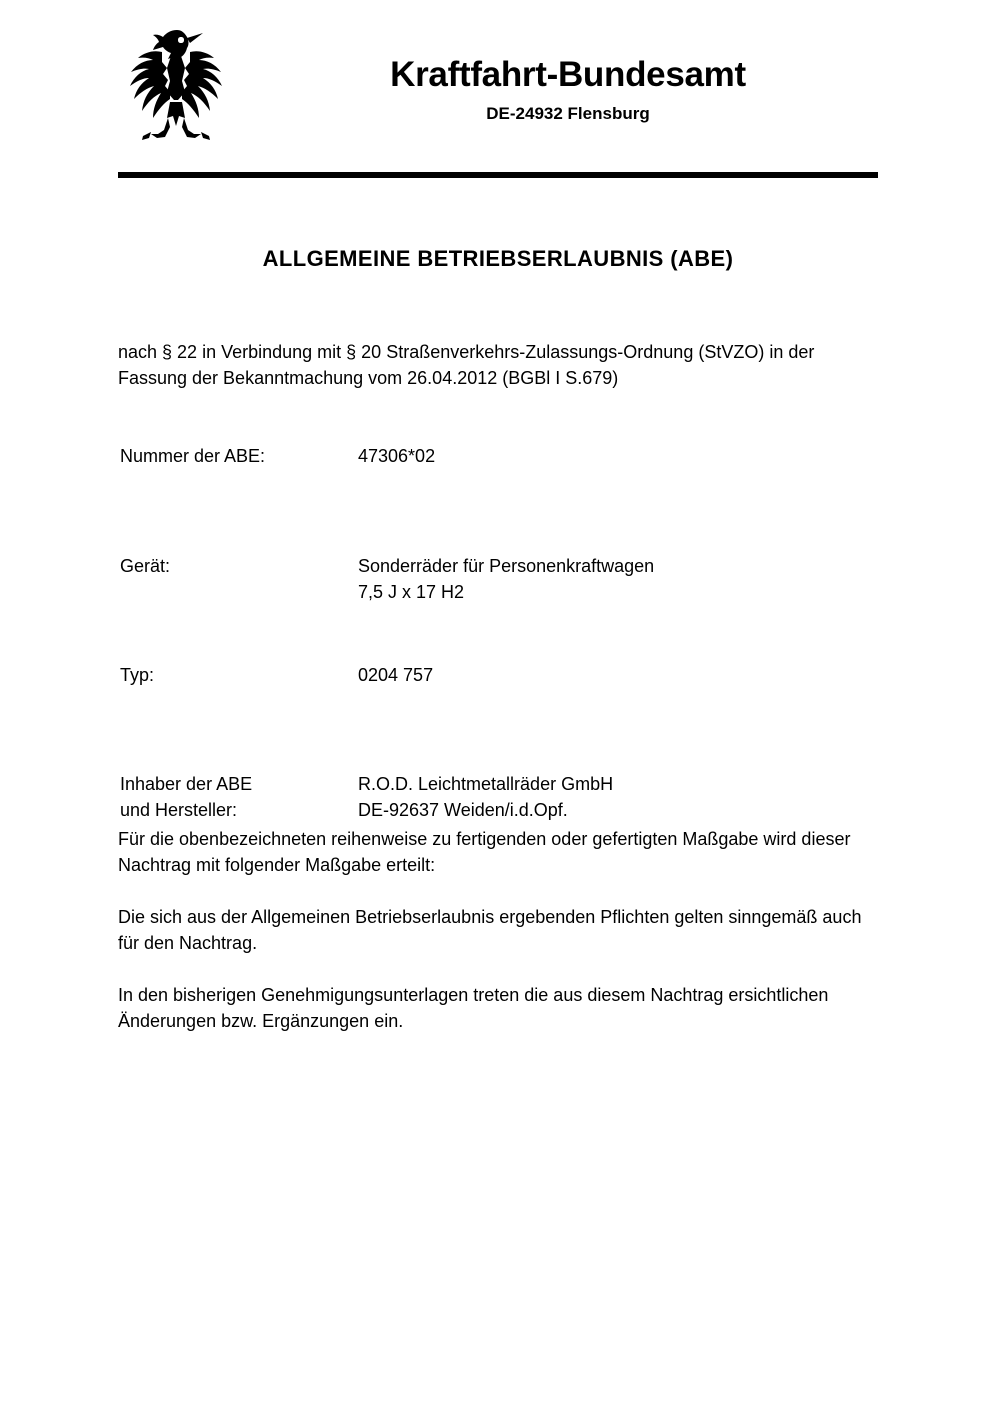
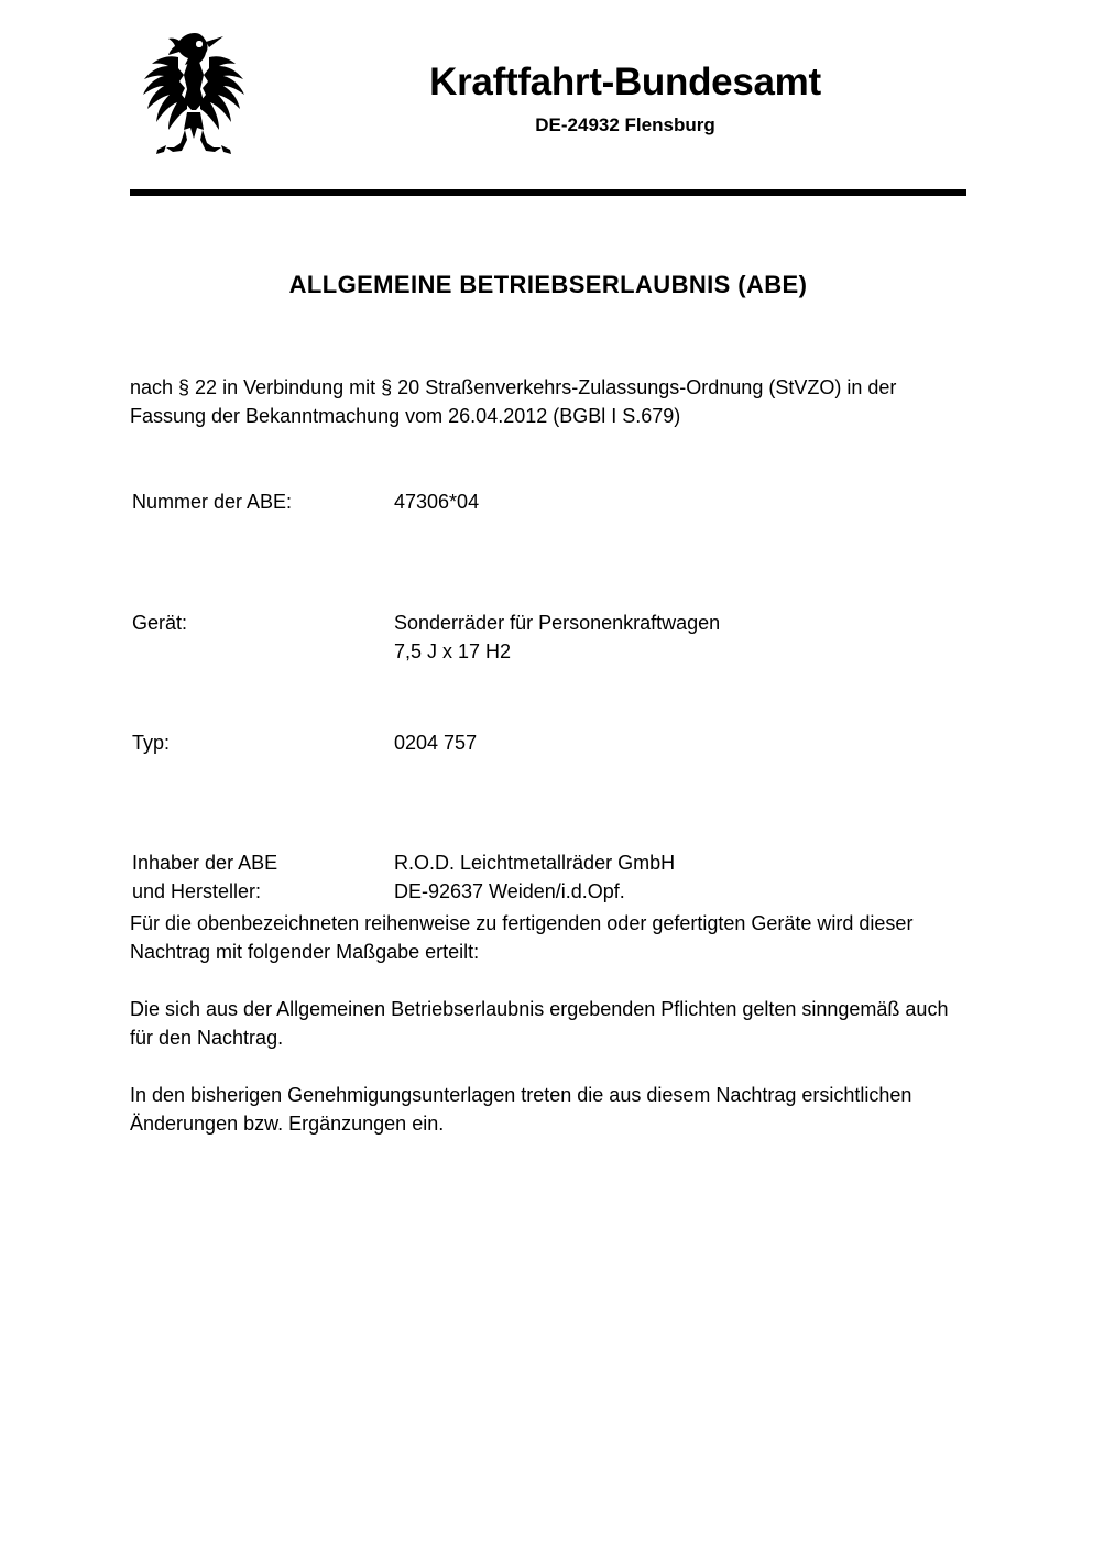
  Kraftfahrt-Bundesamt
  DE-24932 Flensburg
  ALLGEMEINE BETRIEBSERLAUBNIS (ABE)
  nach § 22 in Verbindung mit § 20 Straßenverkehrs-Zulassungs-Ordnung (StVZO) in der Fassung der Bekanntmachung vom 26.04.2012 (BGBl I S.679)
  Nummer der ABE:
- 47306*02
+ 47306*04
  Gerät:
  Sonderräder für Personenkraftwagen
  7,5 J x 17 H2
  Typ:
  0204 757
  Inhaber der ABE
  und Hersteller:
  R.O.D. Leichtmetallräder GmbH
  DE-92637 Weiden/i.d.Opf.
- Für die obenbezeichneten reihenweise zu fertigenden oder gefertigten Maßgabe wird dieser Nachtrag mit folgender Maßgabe erteilt:
+ Für die obenbezeichneten reihenweise zu fertigenden oder gefertigten Geräte wird dieser Nachtrag mit folgender Maßgabe erteilt:
  Die sich aus der Allgemeinen Betriebserlaubnis ergebenden Pflichten gelten sinngemäß auch für den Nachtrag.
  In den bisherigen Genehmigungsunterlagen treten die aus diesem Nachtrag ersichtlichen Änderungen bzw. Ergänzungen ein.
